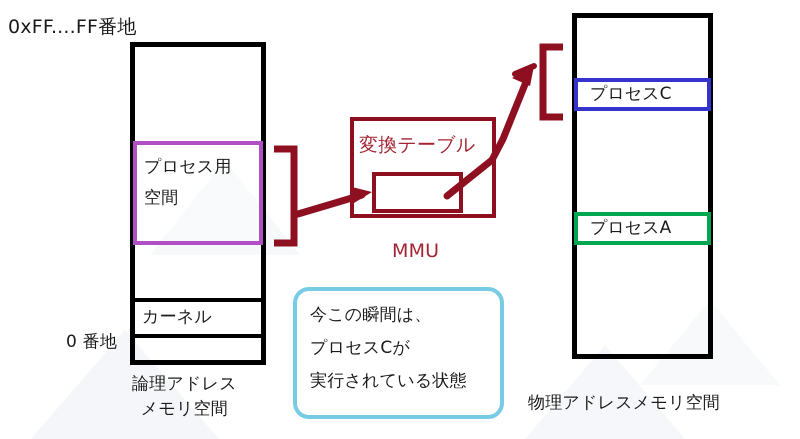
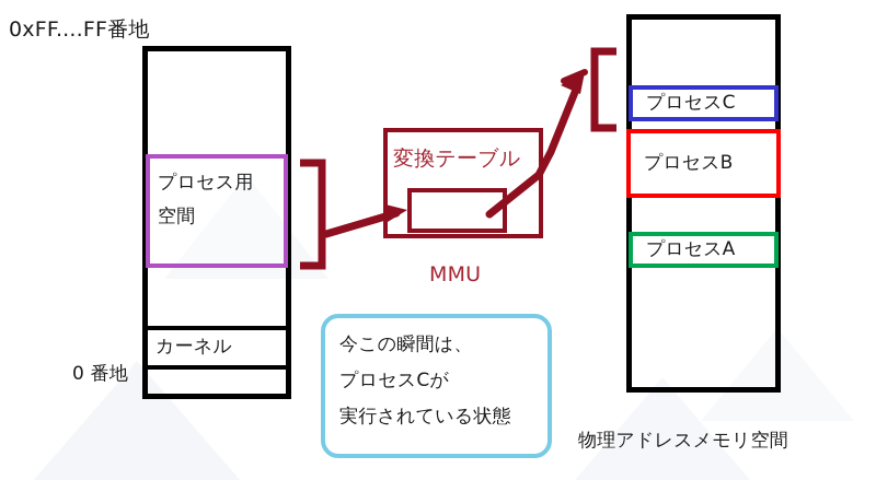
  カーネル
  プロセス用
  空間
  0xFF....FF番地
  0 番地
- 論理アドレス
- メモリ空間
  変換テーブル
  MMU
  プロセスC
+ プロセスB
  プロセスA
  物理アドレスメモリ空間
  今この瞬間は、
  プロセスCが
  実行されている状態
